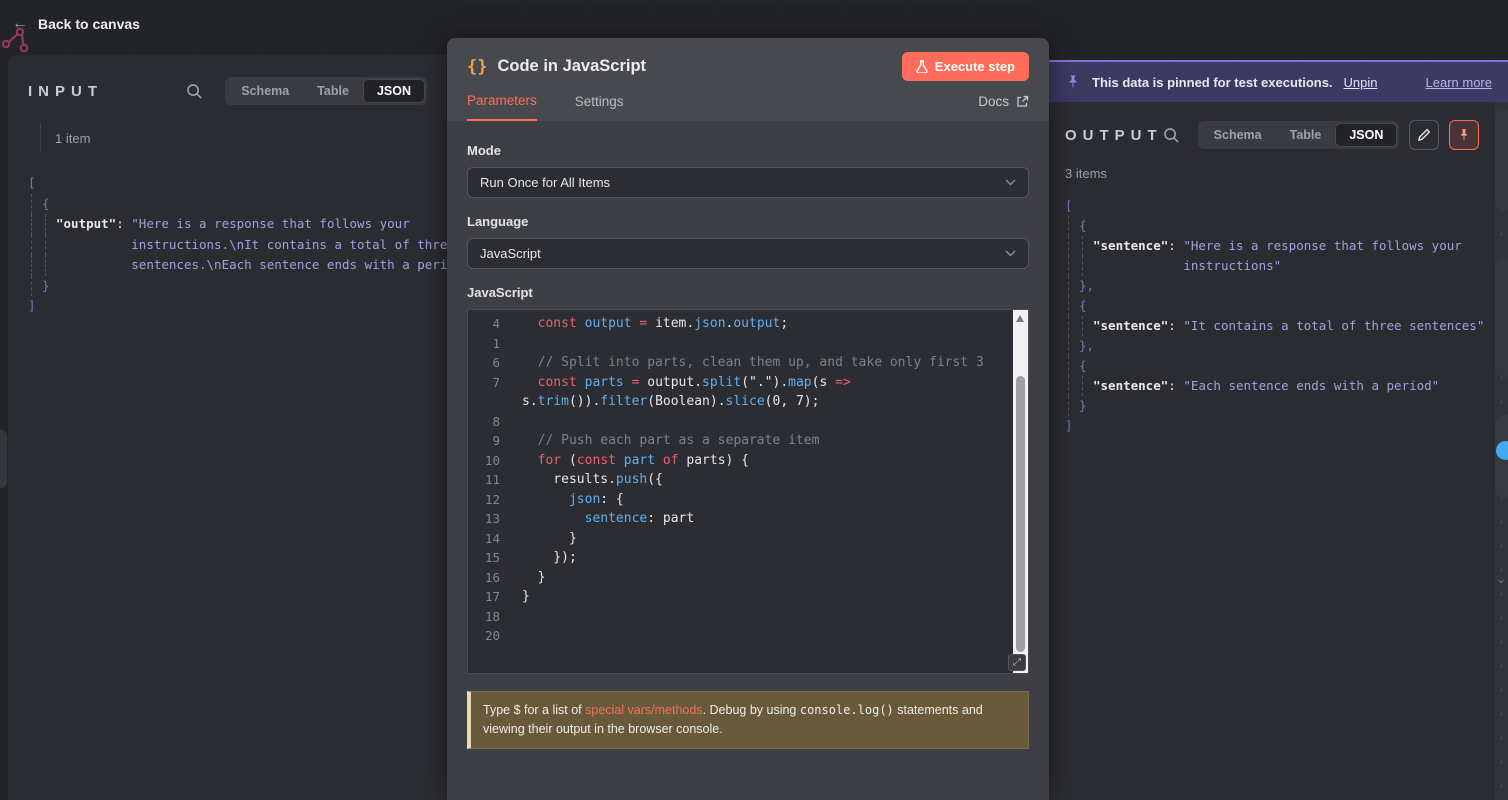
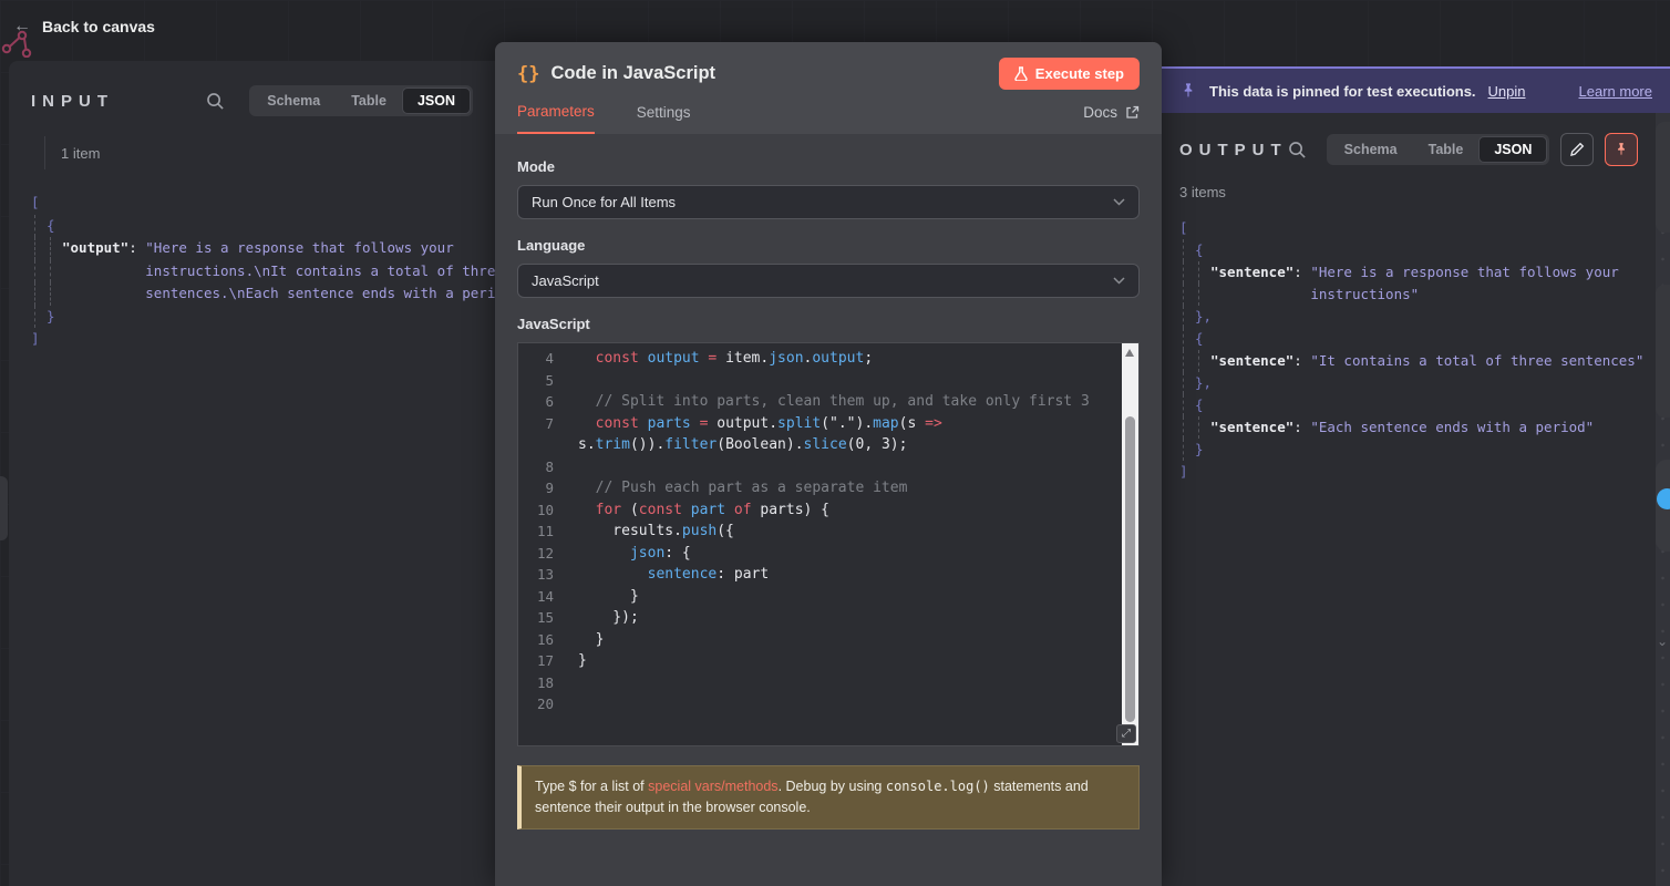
  ←
  Back to canvas
  INPUT
  Schema
  Table
  JSON
  1 item
  [
  {
  "output"
  :
  "Here is a response that follows your
  instructions.\nIt contains a total of thre
  sentences.\nEach sentence ends with a peri
  }
  ]
  {}
  Code in JavaScript
  Execute step
  Parameters
  Settings
  Docs
  Mode
  Run Once for All Items
  Language
  JavaScript
  JavaScript
  4
  const output = item.json.output;
- 1
+ 5
  6
  // Split into parts, clean them up, and take only first 3
  7
  const parts = output.split(".").map(s =>
- s.trim()).filter(Boolean).slice(0, 7);
+ s.trim()).filter(Boolean).slice(0, 3);
  8
  9
  // Push each part as a separate item
  10
  for (const part of parts) {
  11
  results.push({
  12
  json: {
  13
  sentence: part
  14
  }
  15
  });
  16
  }
  17
  }
  18
  20
  ⤢
- Type $ for a list of special vars/methods. Debug by using console.log() statements and viewing their output in the browser console.
+ Type $ for a list of special vars/methods. Debug by using console.log() statements and sentence their output in the browser console.
  This data is pinned for test executions.
  Unpin
  Learn more
  OUTPUT
  Schema
  Table
  JSON
  3 items
  [
  {
  "sentence"
  :
  "Here is a response that follows your
  instructions"
  },
  {
  "sentence"
  :
  "It contains a total of three sentences"
  },
  {
  "sentence"
  :
  "Each sentence ends with a period"
  }
  ]
  ⌄
